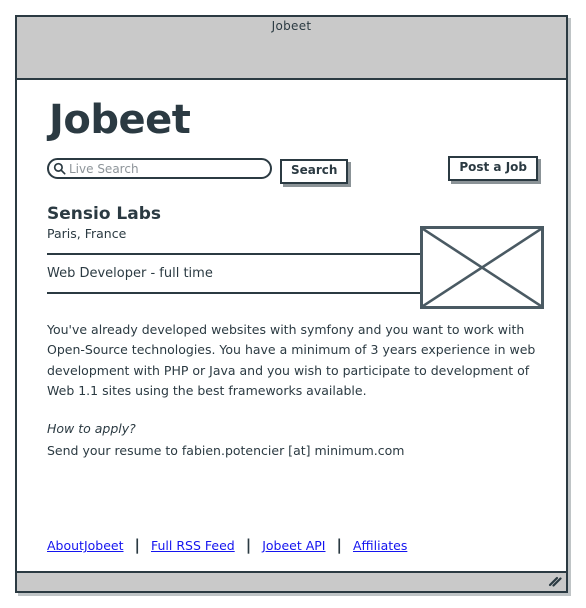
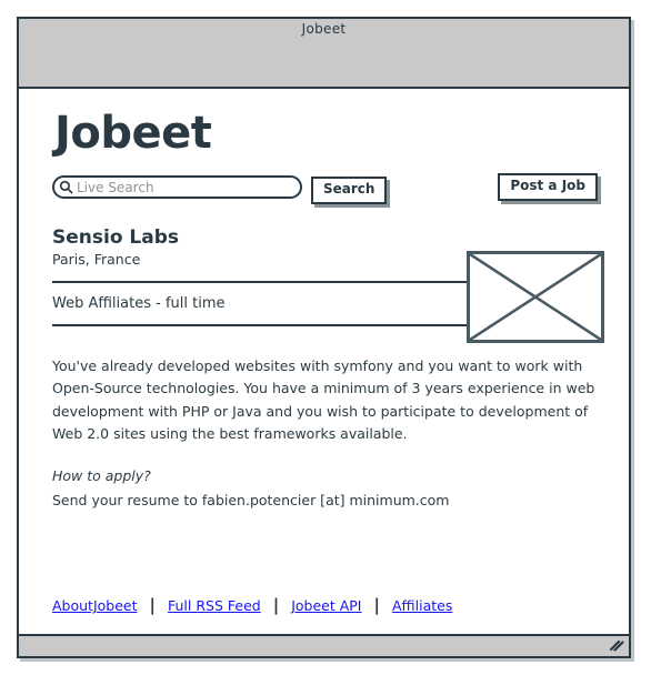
  Jobeet
  Jobeet
  Live Search
  Search
  Post a Job
  Sensio Labs
  Paris, France
- Web Developer - full time
+ Web Affiliates - full time
- You've already developed websites with symfony and you want to work with Open-Source technologies. You have a minimum of 3 years experience in web development with PHP or Java and you wish to participate to development of Web 1.1 sites using the best frameworks available.
+ You've already developed websites with symfony and you want to work with Open-Source technologies. You have a minimum of 3 years experience in web development with PHP or Java and you wish to participate to development of Web 2.0 sites using the best frameworks available.
  How to apply?
  Send your resume to fabien.potencier [at] minimum.com
  AboutJobeet
  |
  Full RSS Feed
  |
  Jobeet API
  |
  Affiliates
